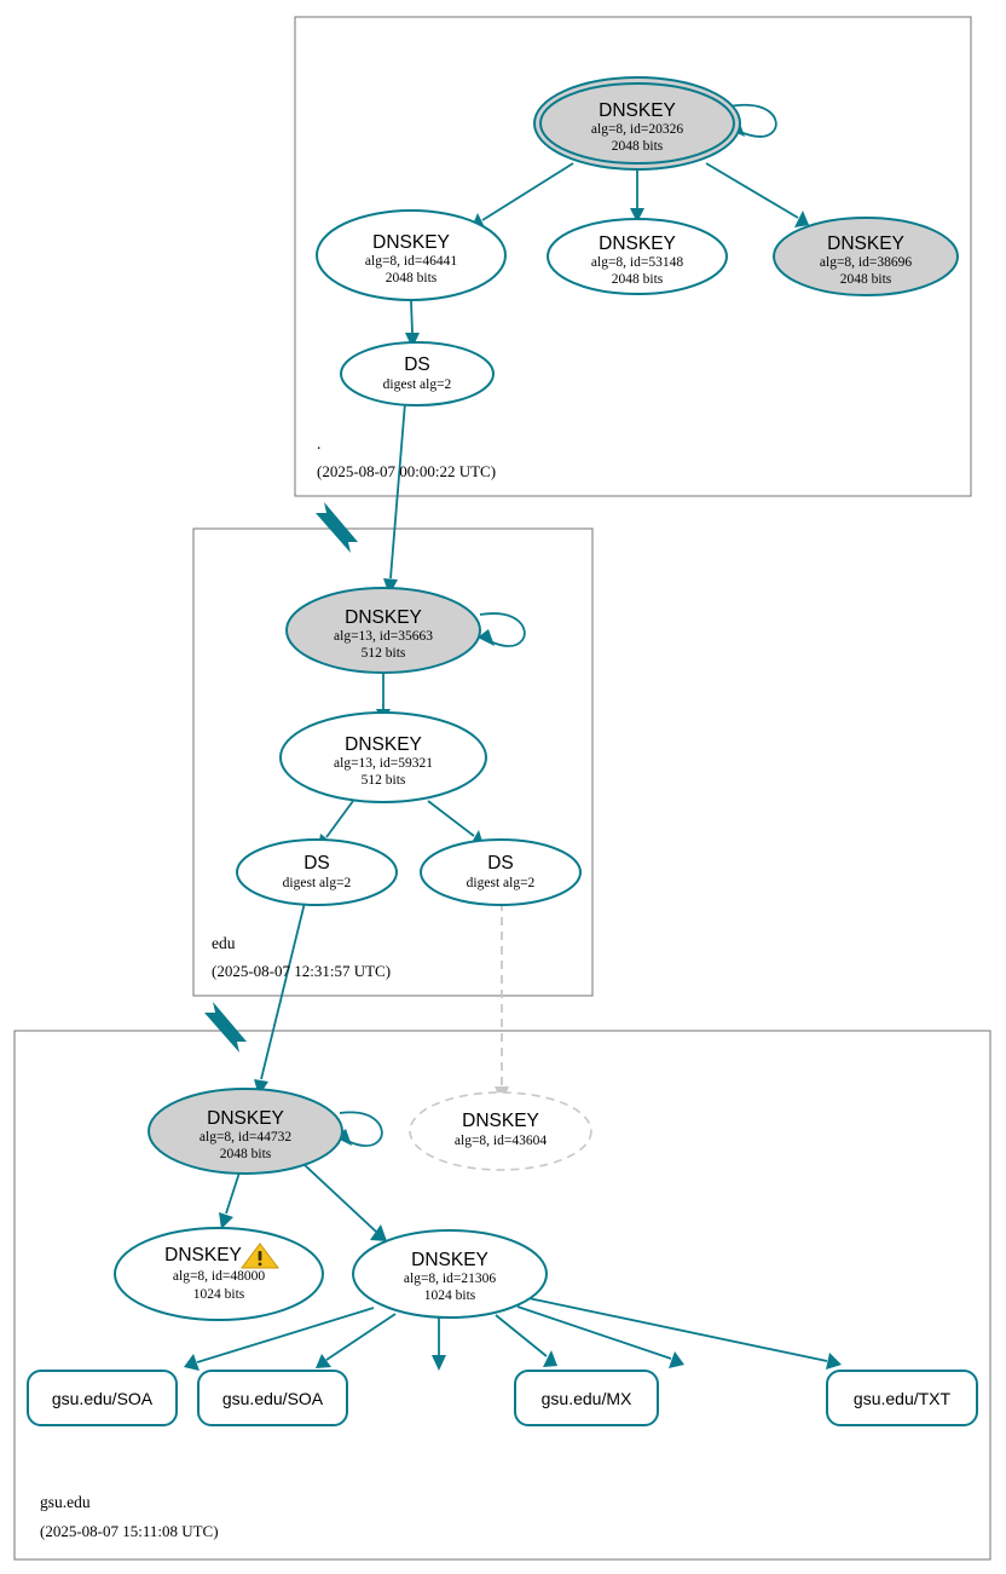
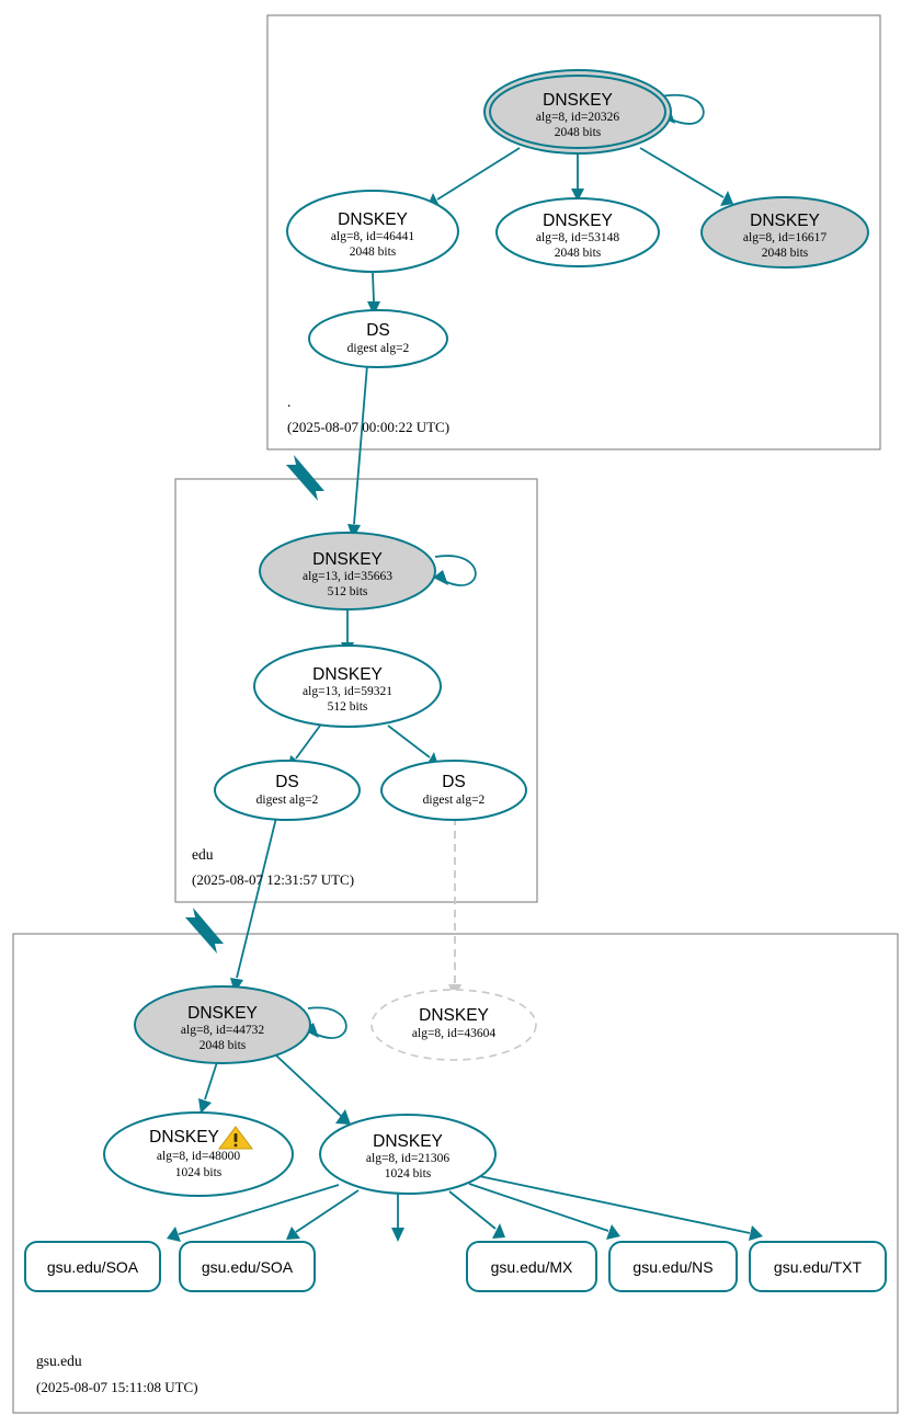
  DNSKEY
  alg=8, id=20326
  2048 bits
  DNSKEY
  alg=8, id=46441
  2048 bits
  DNSKEY
  alg=8, id=53148
  2048 bits
  DNSKEY
- alg=8, id=38696
+ alg=8, id=16617
  2048 bits
  DS
  digest alg=2
  .
  (2025-08-07 00:00:22 UTC)
  DNSKEY
  alg=13, id=35663
  512 bits
  DNSKEY
  alg=13, id=59321
  512 bits
  DS
  digest alg=2
  DS
  digest alg=2
  edu
  (2025-08-07 12:31:57 UTC)
  DNSKEY
  alg=8, id=44732
  2048 bits
  DNSKEY
  alg=8, id=43604
  DNSKEY
  alg=8, id=48000
  1024 bits
  DNSKEY
  alg=8, id=21306
  1024 bits
  gsu.edu/SOA
  gsu.edu/SOA
  gsu.edu/MX
+ gsu.edu/NS
  gsu.edu/TXT
  gsu.edu
  (2025-08-07 15:11:08 UTC)
